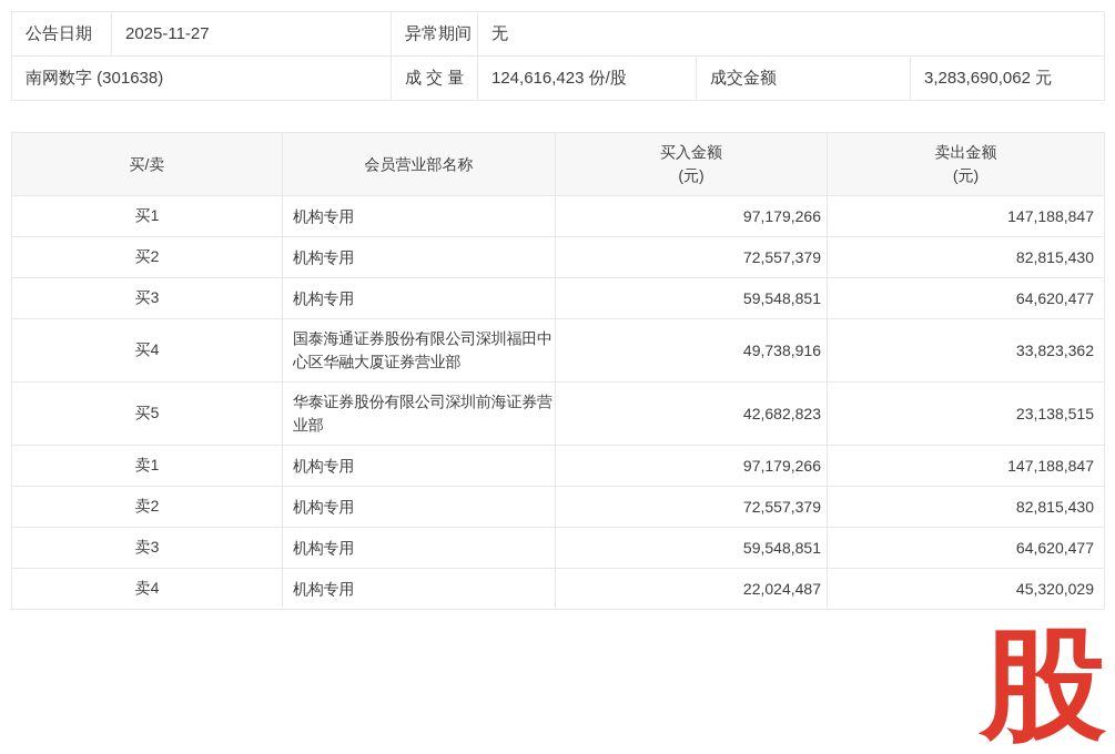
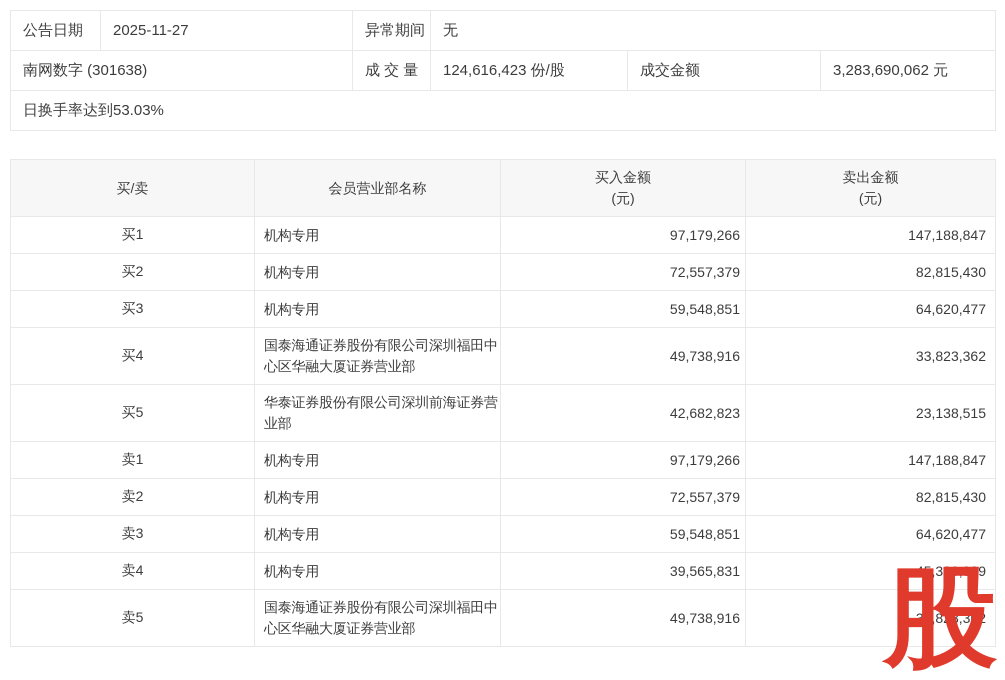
  公告日期	2025-11-27	异常期间	无
  南网数字 (301638)	成 交 量	124,616,423 份/股	成交金额	3,283,690,062 元
+ 日换手率达到53.03%
  买/卖	会员营业部名称	买入金额 (元)	卖出金额 (元)
  买1	机构专用	97,179,266	147,188,847
  买2	机构专用	72,557,379	82,815,430
  买3	机构专用	59,548,851	64,620,477
  买4	国泰海通证券股份有限公司深圳福田中心区华融大厦证券营业部	49,738,916	33,823,362
  买5	华泰证券股份有限公司深圳前海证券营业部	42,682,823	23,138,515
  卖1	机构专用	97,179,266	147,188,847
  卖2	机构专用	72,557,379	82,815,430
  卖3	机构专用	59,548,851	64,620,477
- 卖4	机构专用	22,024,487	45,320,029
+ 卖4	机构专用	39,565,831	45,320,029
+ 卖5	国泰海通证券股份有限公司深圳福田中心区华融大厦证券营业部	49,738,916	33,823,362
  股
